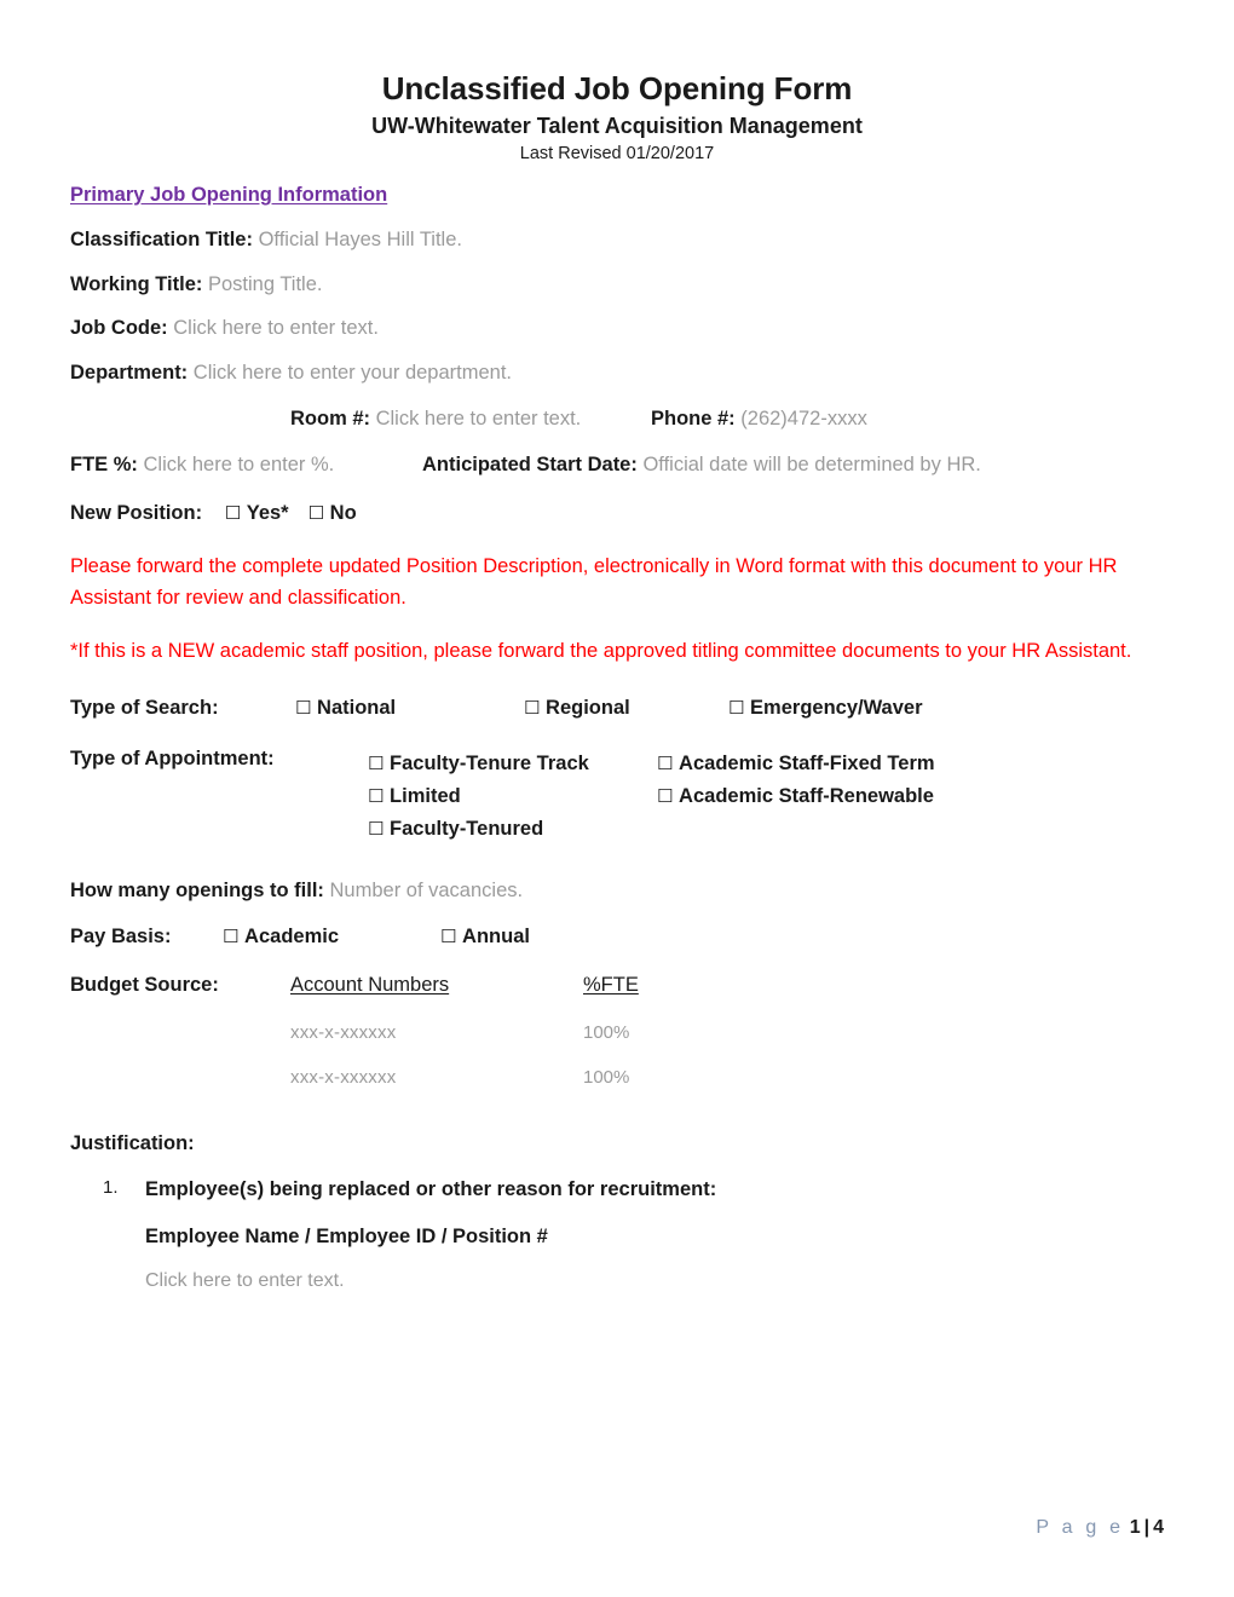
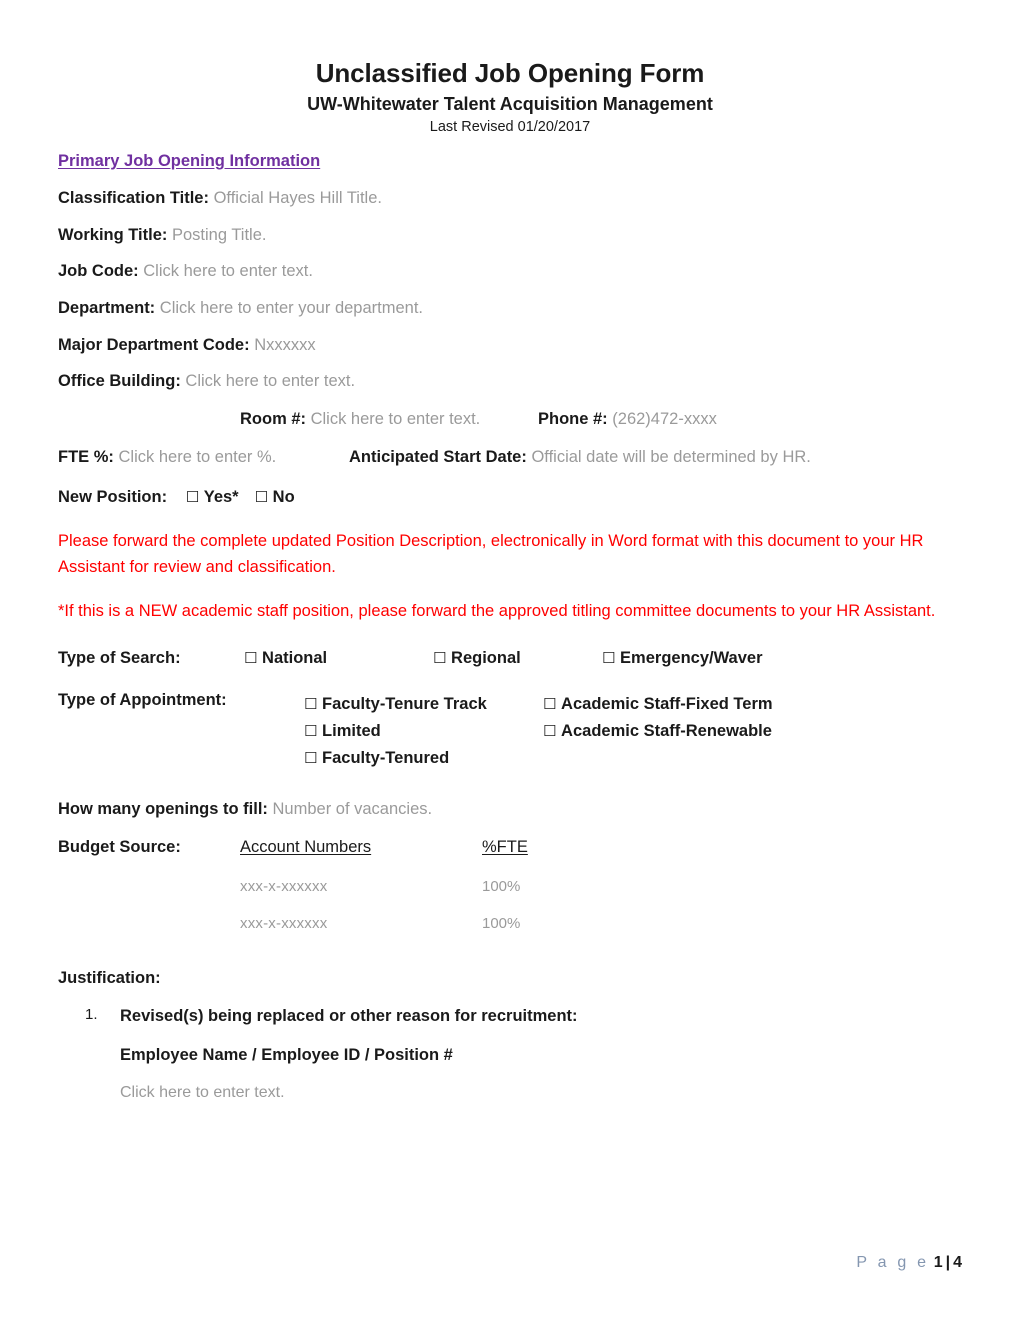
  Unclassified Job Opening Form
  UW-Whitewater Talent Acquisition Management
  Last Revised 01/20/2017
  Primary Job Opening Information
  Classification Title: Official Hayes Hill Title.
  Working Title: Posting Title.
  Job Code: Click here to enter text.
  Department: Click here to enter your department.
+ Major Department Code: Nxxxxxx
+ Office Building: Click here to enter text.
  Room #: Click here to enter text.
  Phone #: (262)472-xxxx
  FTE %: Click here to enter %.
  Anticipated Start Date: Official date will be determined by HR.
  New Position: ☐ Yes* ☐ No
  Please forward the complete updated Position Description, electronically in Word format with this document to your HR Assistant for review and classification.
  *If this is a NEW academic staff position, please forward the approved titling committee documents to your HR Assistant.
  Type of Search:
  ☐ National
  ☐ Regional
  ☐ Emergency/Waver
  Type of Appointment:
  ☐ Faculty-Tenure Track
  ☐ Limited
  ☐ Faculty-Tenured
  ☐ Academic Staff-Fixed Term
  ☐ Academic Staff-Renewable
  How many openings to fill: Number of vacancies.
- Pay Basis:
- ☐ Academic
- ☐ Annual
  Budget Source:
  Account Numbers
  %FTE
  xxx-x-xxxxxx
  100%
  xxx-x-xxxxxx
  100%
  Justification:
  1.
- Employee(s) being replaced or other reason for recruitment:
+ Revised(s) being replaced or other reason for recruitment:
  Employee Name / Employee ID / Position #
  Click here to enter text.
  P a g e 1 | 4
